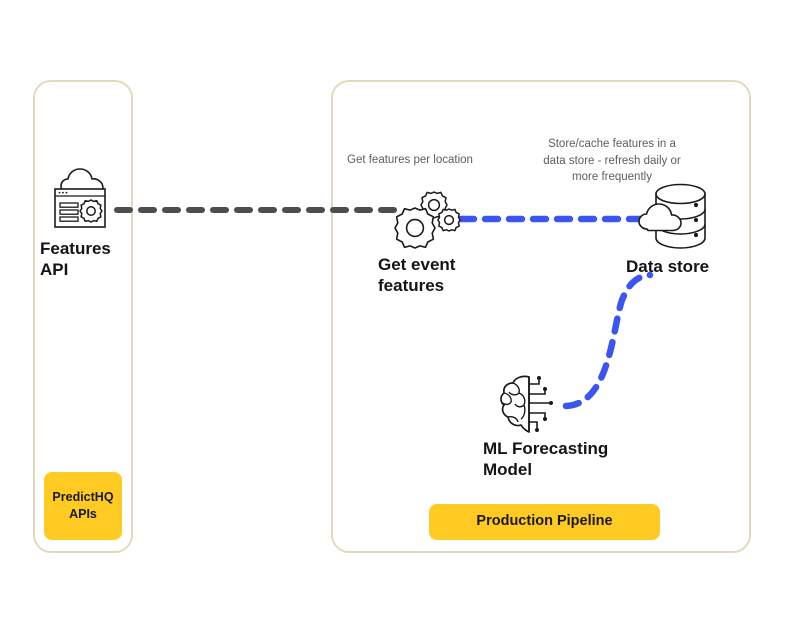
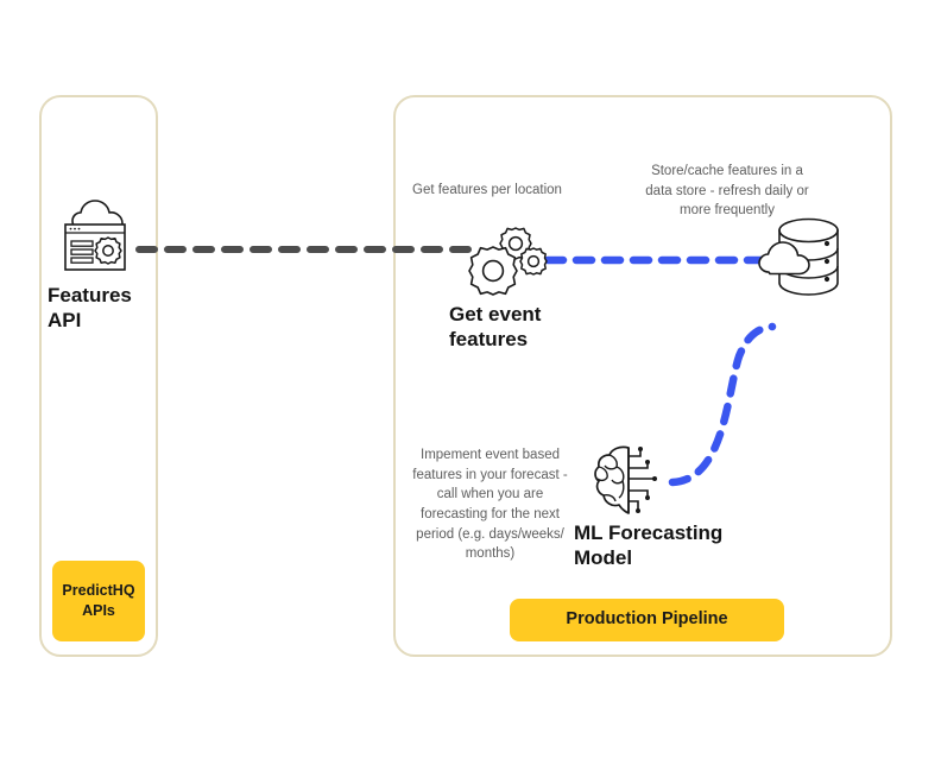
  Features
  API
  PredictHQ
  APIs
  Get event
  features
- Data store
  ML Forecasting
  Model
  Get features per location
  Store/cache features in a
  data store - refresh daily or
  more frequently
+ Impement event based
+ features in your forecast -
+ call when you are
+ forecasting for the next
+ period (e.g. days/weeks/
+ months)
  Production Pipeline
